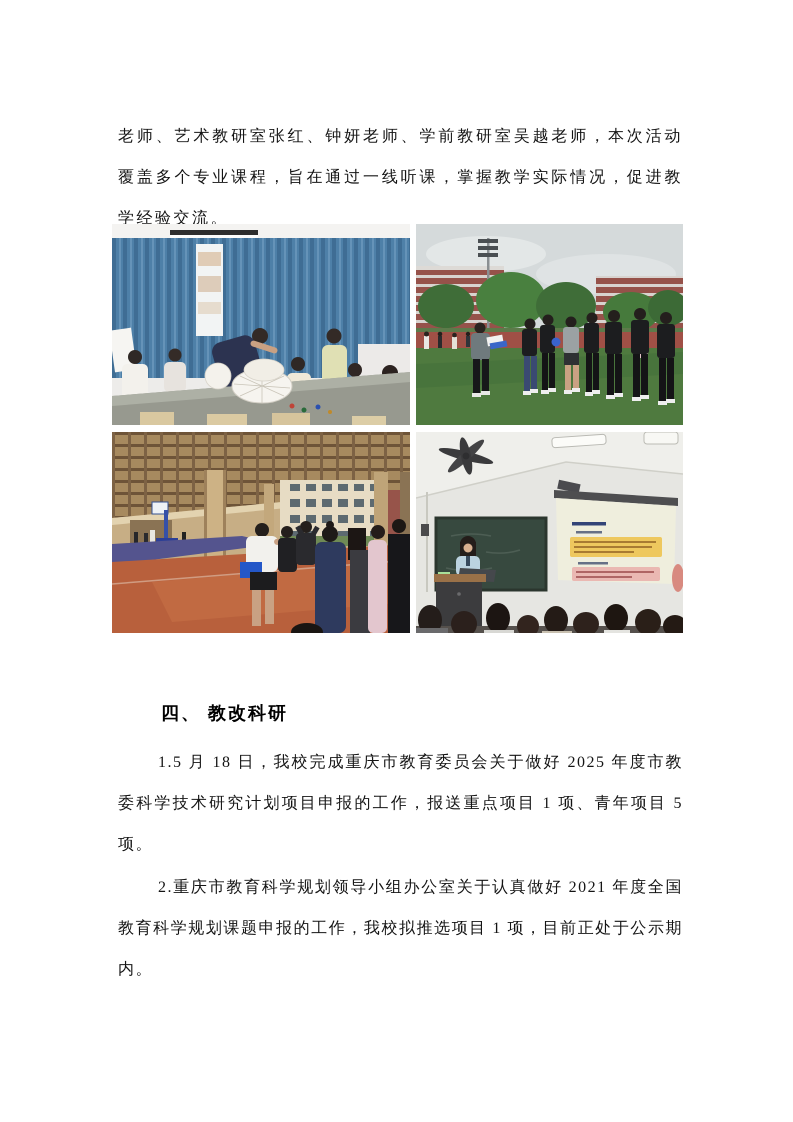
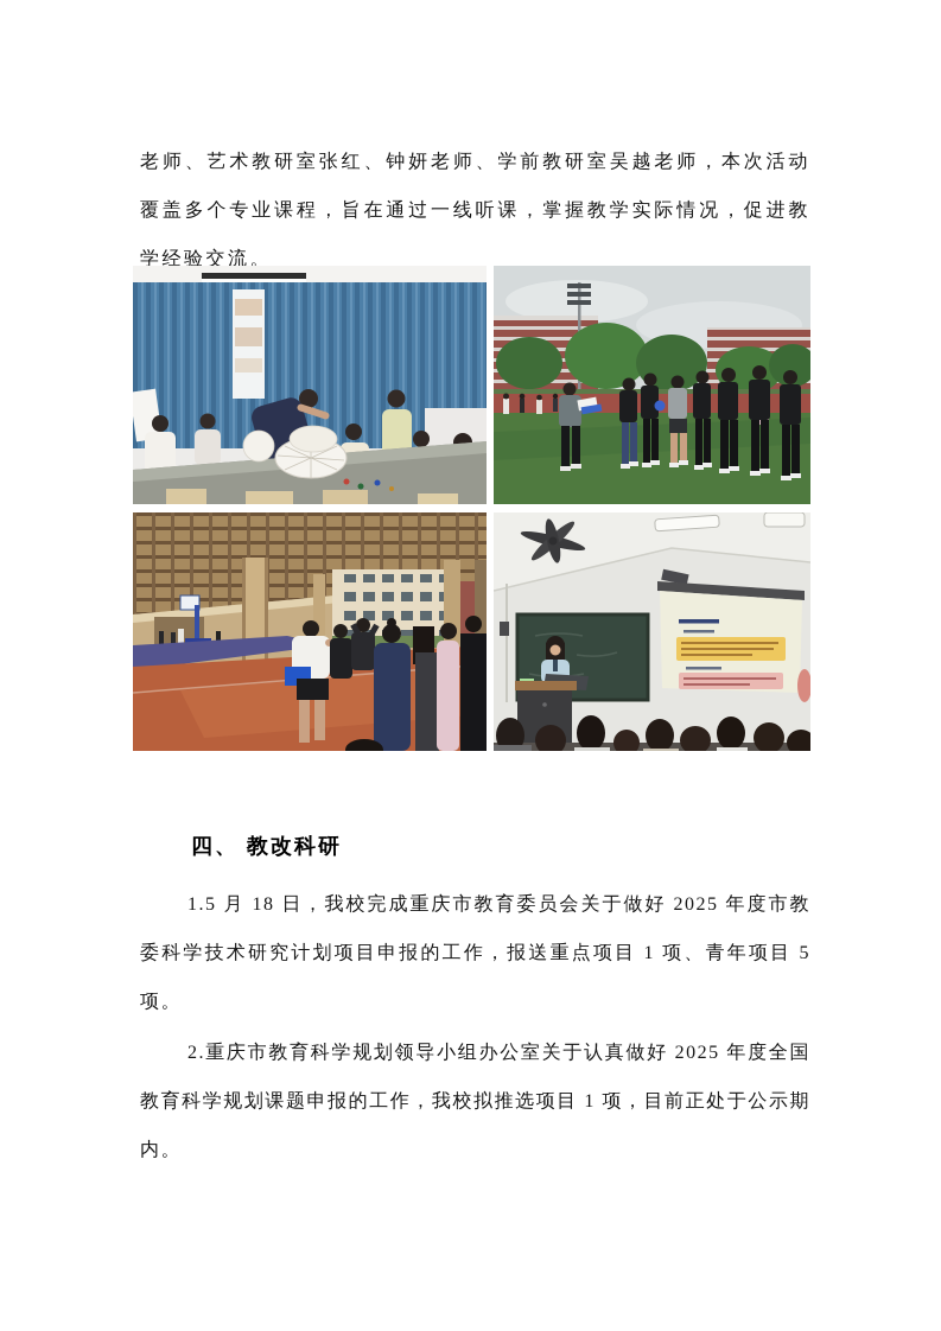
  老师、艺术教研室张红、钟妍老师、学前教研室吴越老师，本次活动覆盖多个专业课程，旨在通过一线听课，掌握教学实际情况，促进教学经验交流。
  四、 教改科研
  1.5 月 18 日，我校完成重庆市教育委员会关于做好 2025 年度市教委科学技术研究计划项目申报的工作，报送重点项目 1 项、青年项目 5 项。
- 2.重庆市教育科学规划领导小组办公室关于认真做好 2021 年度全国教育科学规划课题申报的工作，我校拟推选项目 1 项，目前正处于公示期内。
+ 2.重庆市教育科学规划领导小组办公室关于认真做好 2025 年度全国教育科学规划课题申报的工作，我校拟推选项目 1 项，目前正处于公示期内。
